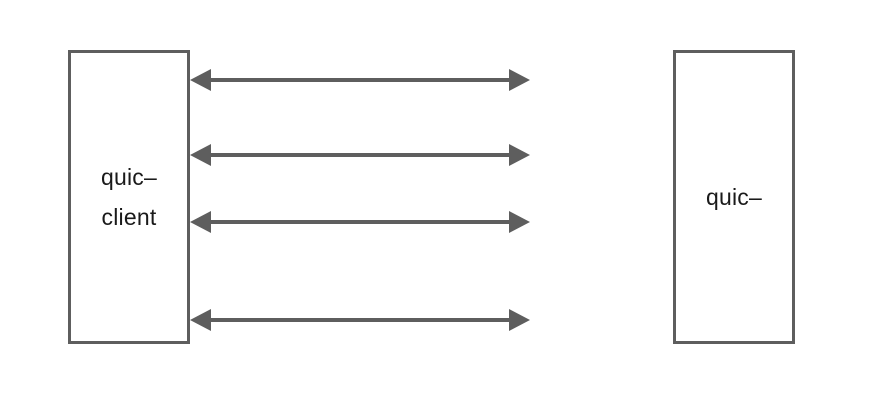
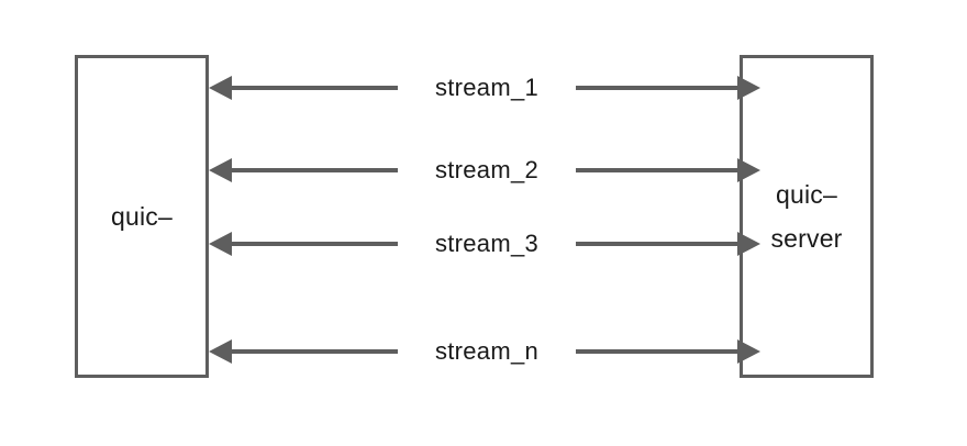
  quic–
- client
  quic–
+ server
+ stream_1
+ stream_2
+ stream_3
+ stream_n
